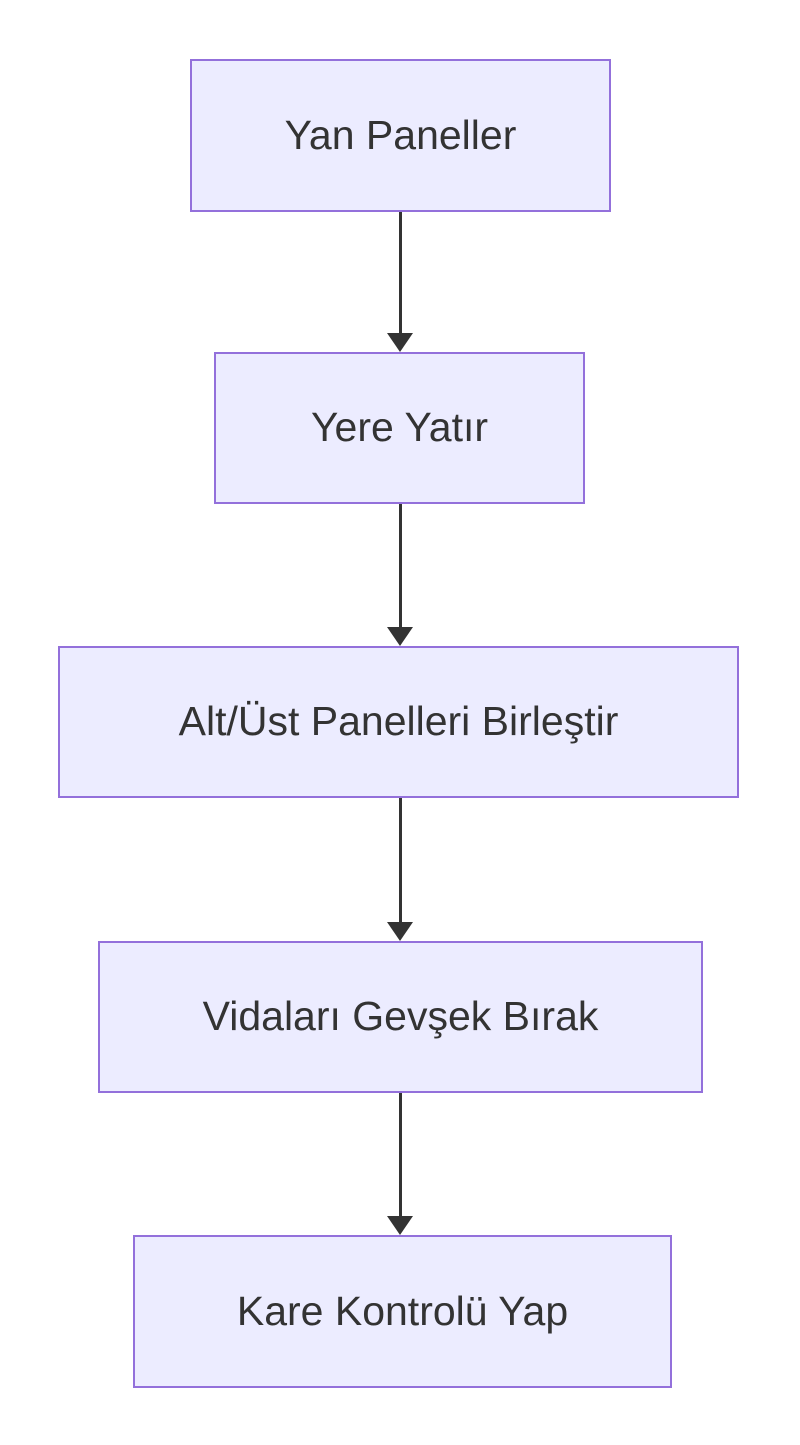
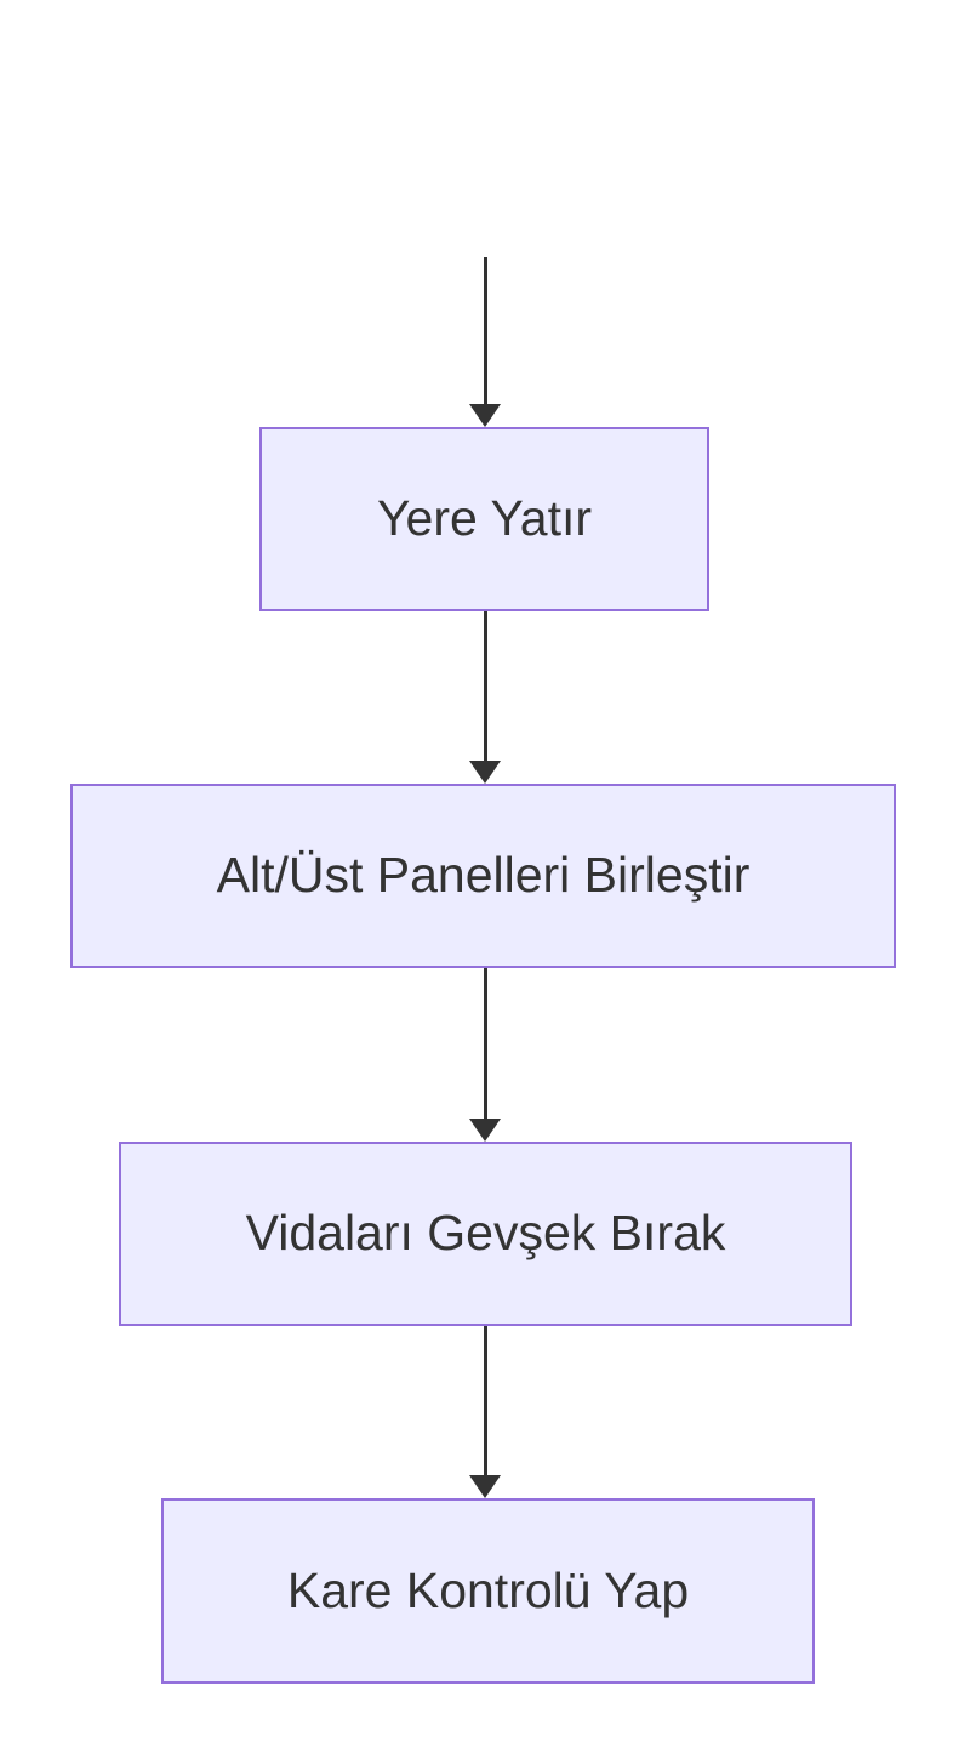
- Yan Paneller
  Yere Yatır
  Alt/Üst Panelleri Birleştir
  Vidaları Gevşek Bırak
  Kare Kontrolü Yap
